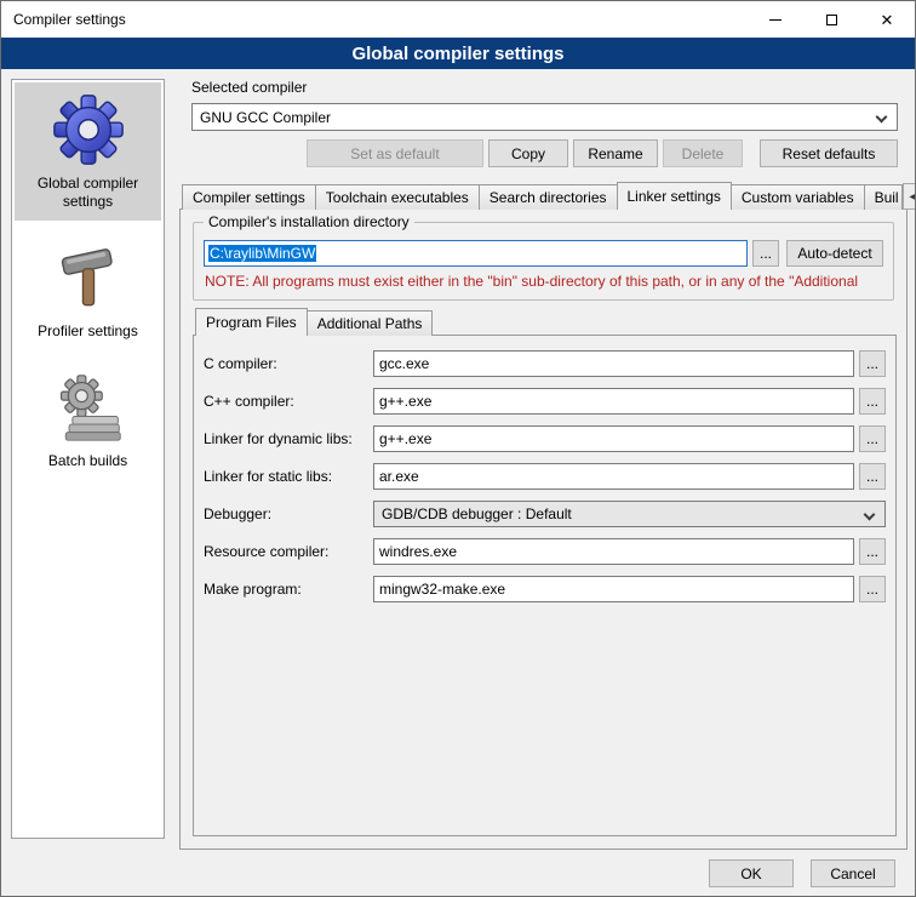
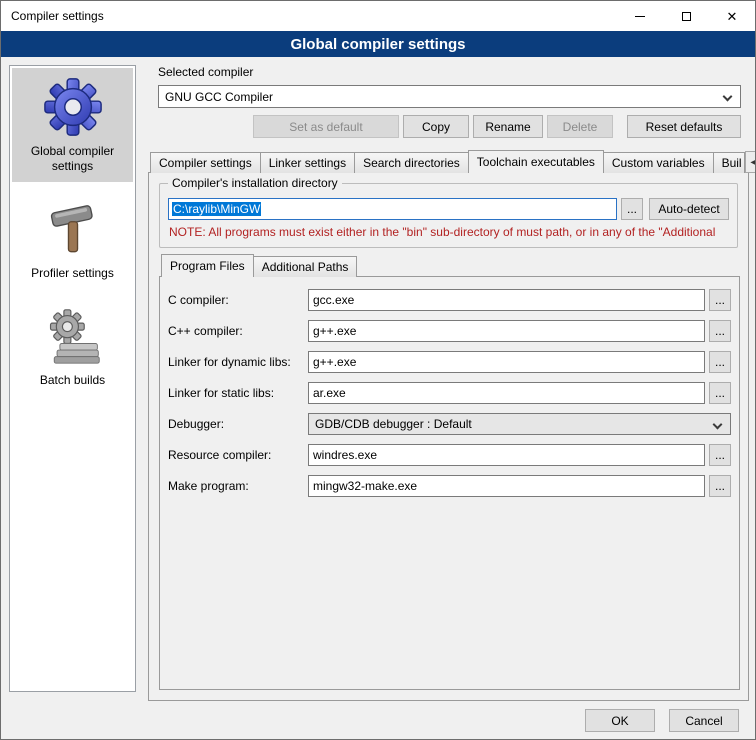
  Compiler settings
  ✕
  Global compiler settings
  Global compiler settings
  Profiler settings
  Batch builds
  Selected compiler
  GNU GCC Compiler
  Set as default
  Copy
  Rename
  Delete
  Reset defaults
  Compiler settings
- Toolchain executables
+ Linker settings
  Search directories
- Linker settings
+ Toolchain executables
  Custom variables
  Buil
  ◄
  Compiler's installation directory
  C:\raylib\MinGW
  ...
  Auto-detect
- NOTE: All programs must exist either in the "bin" sub-directory of this path, or in any of the "Additional
+ NOTE: All programs must exist either in the "bin" sub-directory of must path, or in any of the "Additional
  Program Files
  Additional Paths
  C compiler:
  gcc.exe
  ...
  C++ compiler:
  g++.exe
  ...
  Linker for dynamic libs:
  g++.exe
  ...
  Linker for static libs:
  ar.exe
  ...
  Debugger:
  GDB/CDB debugger : Default
  Resource compiler:
  windres.exe
  ...
  Make program:
  mingw32-make.exe
  ...
  OK
  Cancel
